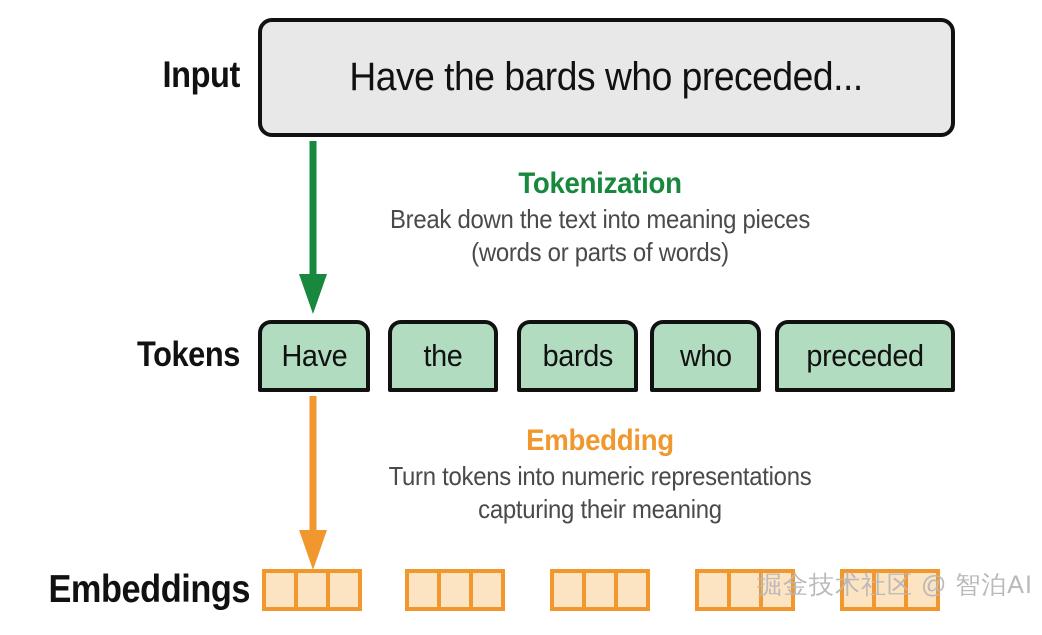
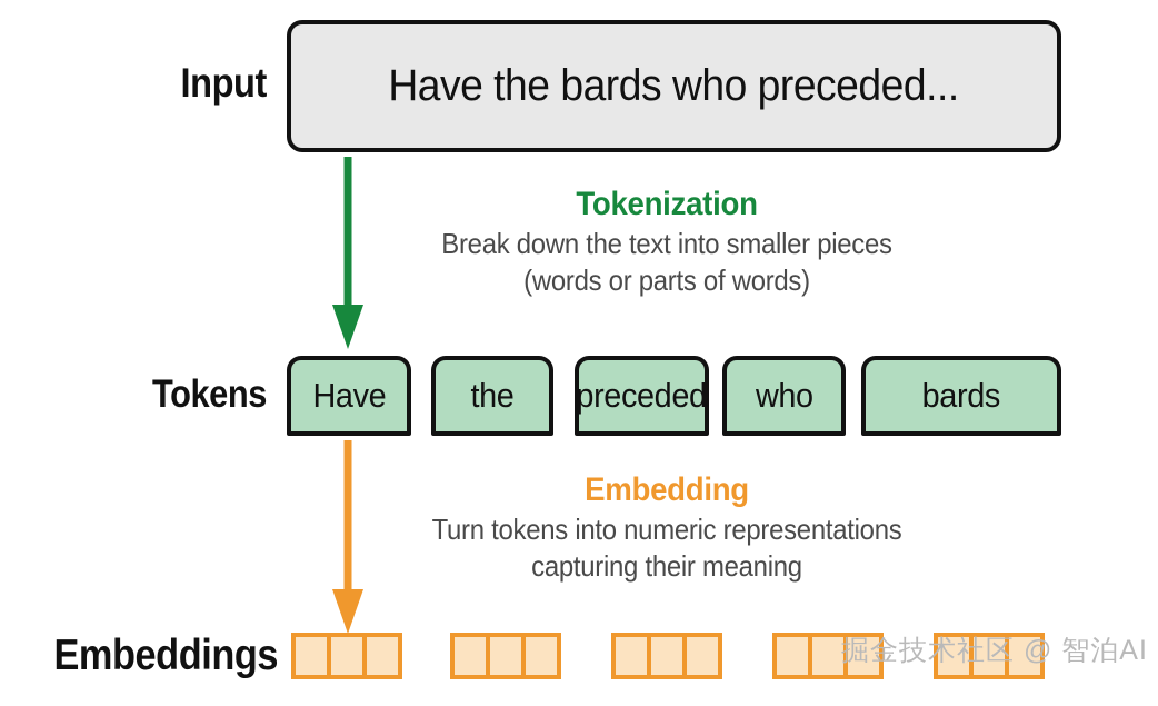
  Input
  Have the bards who preceded...
  Tokenization
- Break down the text into meaning pieces
+ Break down the text into smaller pieces
  (words or parts of words)
  Tokens
  Have
  the
- bards
+ preceded
  who
- preceded
+ bards
  Embedding
  Turn tokens into numeric representations
  capturing their meaning
  Embeddings
  掘金技术社区 @ 智泊AI
